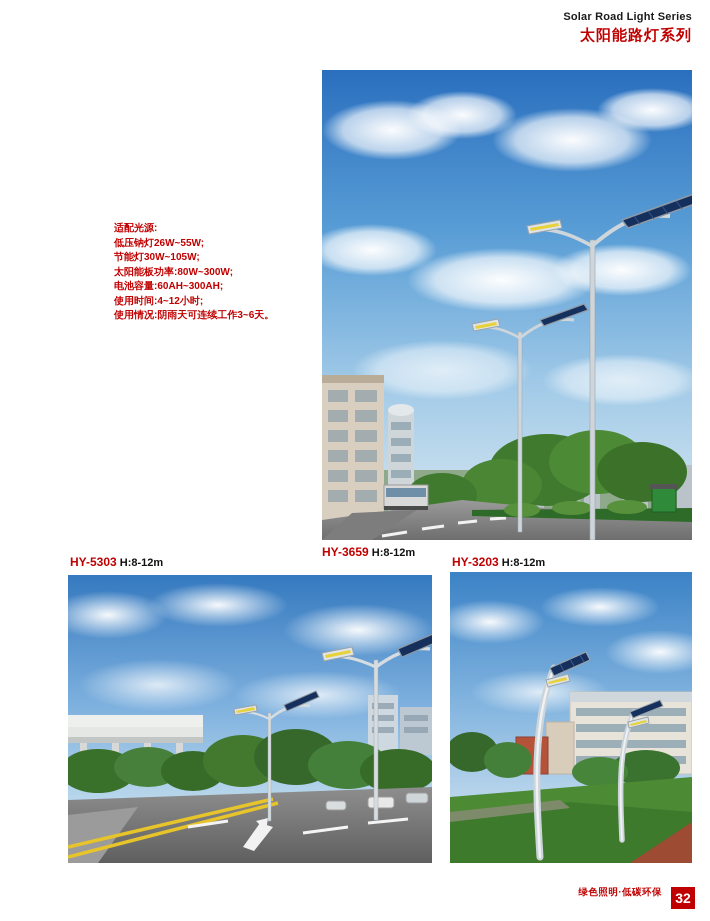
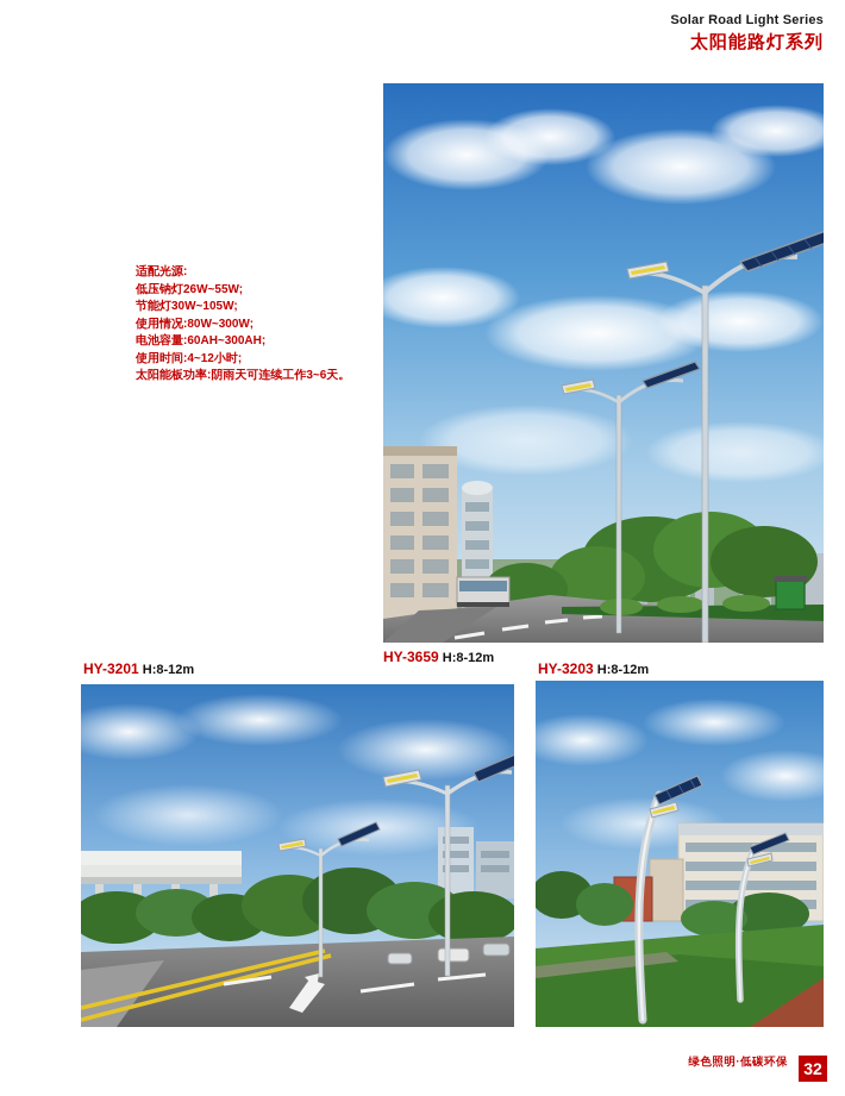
  Solar Road Light Series
  太阳能路灯系列
  适配光源:
  低压钠灯26W~55W;
  节能灯30W~105W;
- 太阳能板功率:80W~300W;
+ 使用情况:80W~300W;
  电池容量:60AH~300AH;
  使用时间:4~12小时;
- 使用情况:阴雨天可连续工作3~6天。
+ 太阳能板功率:阴雨天可连续工作3~6天。
  HY-3659 H:8-12m
- HY-5303 H:8-12m
+ HY-3201 H:8-12m
  HY-3203 H:8-12m
  绿色照明·低碳环保
  32
